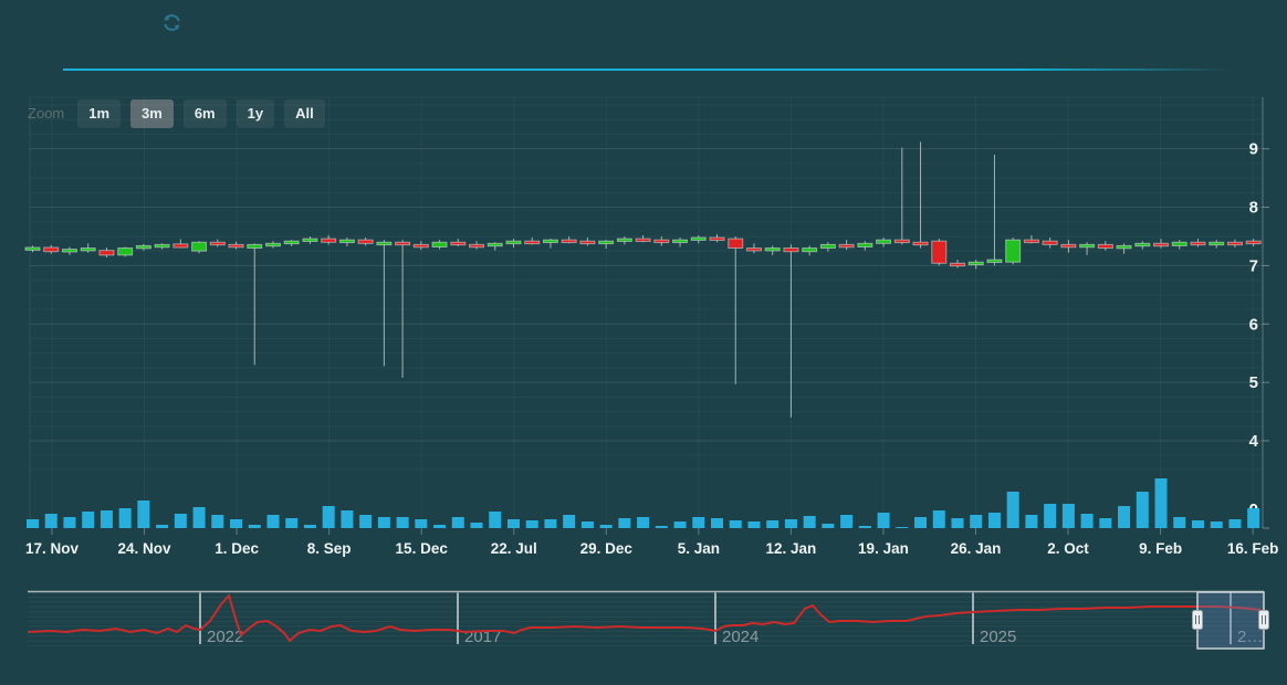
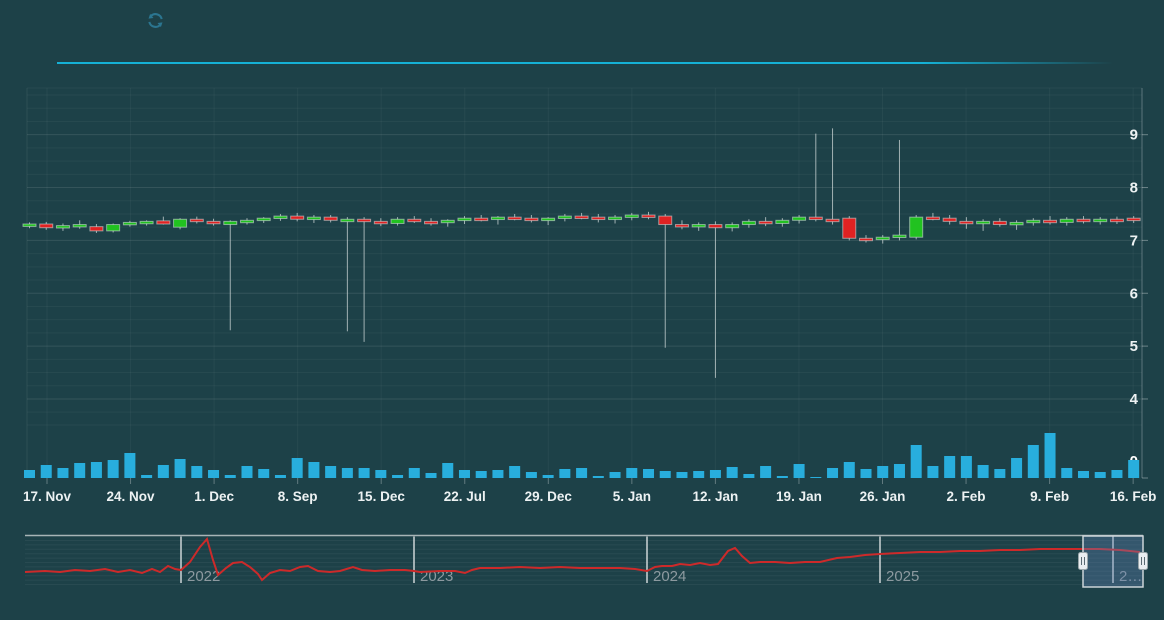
- Zoom
- 1m
- 3m
- 6m
- 1y
- All
  17. Nov
  24. Nov
  1. Dec
  8. Sep
  15. Dec
  22. Jul
  29. Dec
  5. Jan
  12. Jan
  19. Jan
  26. Jan
- 2. Oct
+ 2. Feb
  9. Feb
  16. Feb
  9
  8
  7
  6
  5
  4
  2022
- 2017
+ 2023
  2024
  2025
  2…
